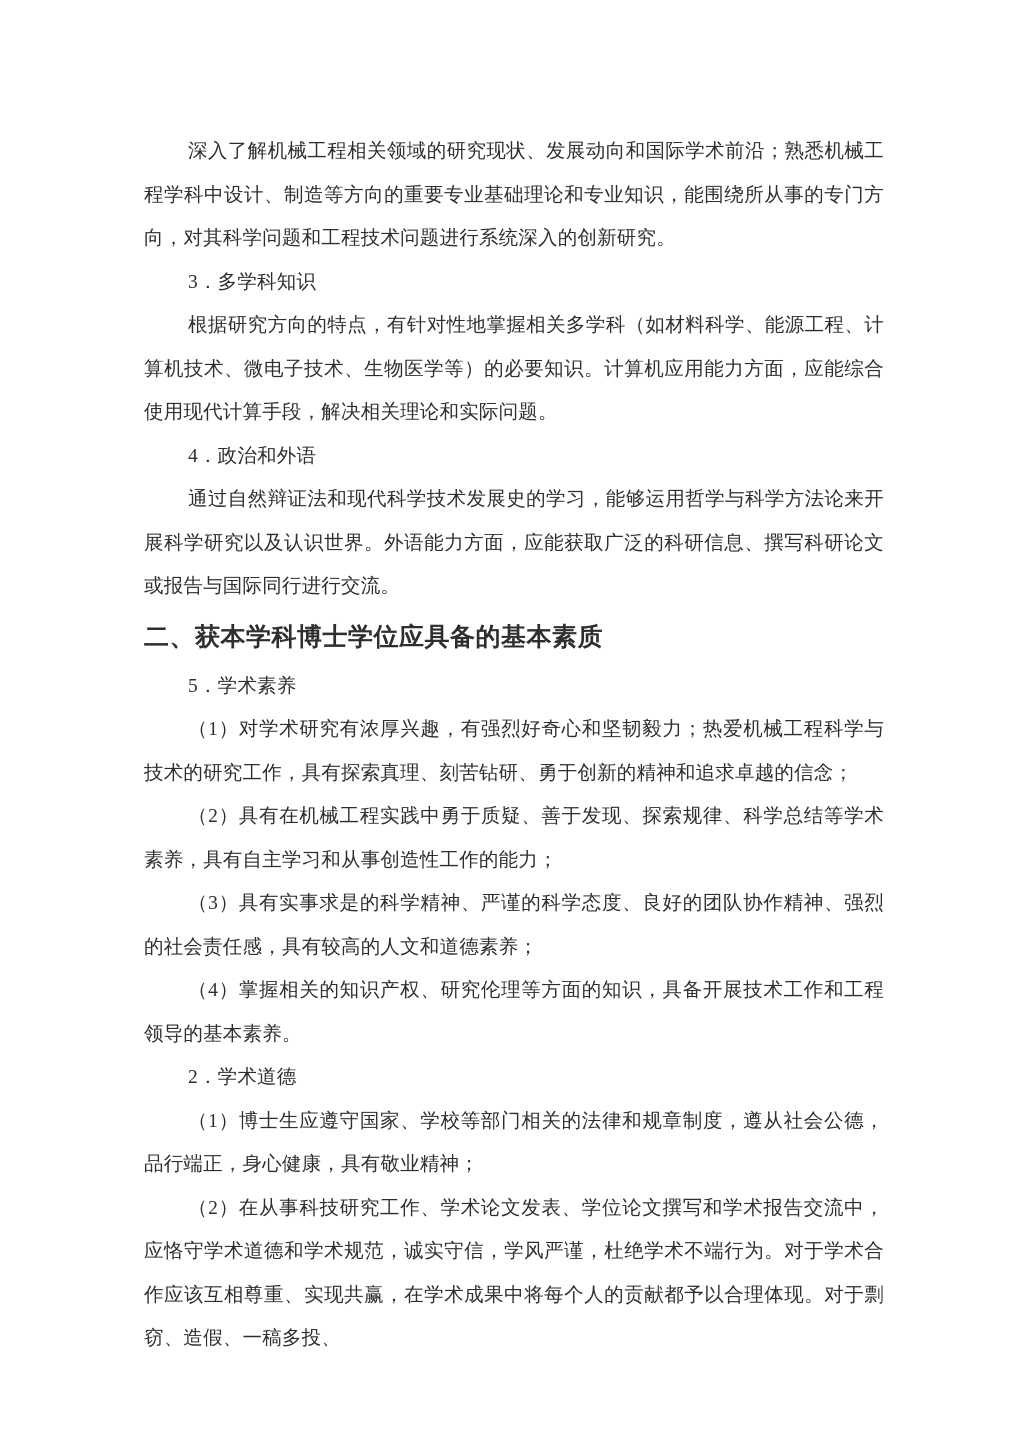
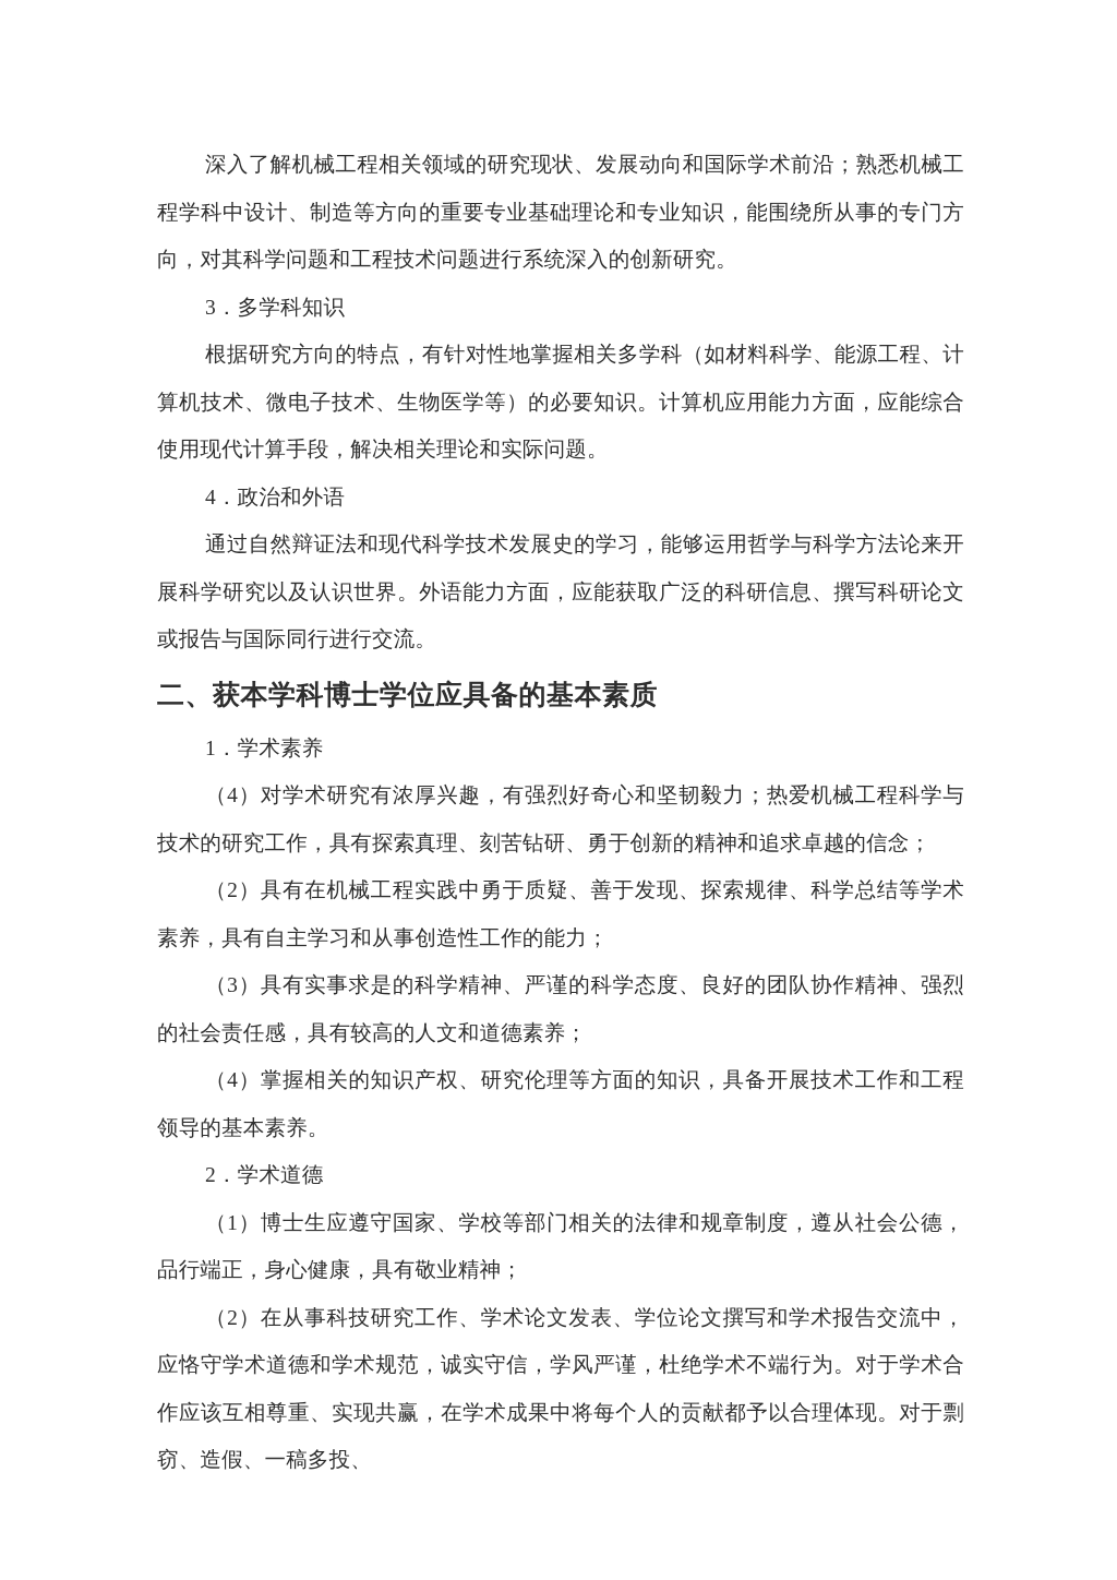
  深入了解机械工程相关领域的研究现状、发展动向和国际学术前沿；熟悉机械工程学科中设计、制造等方向的重要专业基础理论和专业知识，能围绕所从事的专门方向，对其科学问题和工程技术问题进行系统深入的创新研究。
  3．多学科知识
  根据研究方向的特点，有针对性地掌握相关多学科（如材料科学、能源工程、计算机技术、微电子技术、生物医学等）的必要知识。计算机应用能力方面，应能综合使用现代计算手段，解决相关理论和实际问题。
  4．政治和外语
  通过自然辩证法和现代科学技术发展史的学习，能够运用哲学与科学方法论来开展科学研究以及认识世界。外语能力方面，应能获取广泛的科研信息、撰写科研论文或报告与国际同行进行交流。
  二、获本学科博士学位应具备的基本素质
- 5．学术素养
+ 1．学术素养
- （1）对学术研究有浓厚兴趣，有强烈好奇心和坚韧毅力；热爱机械工程科学与技术的研究工作，具有探索真理、刻苦钻研、勇于创新的精神和追求卓越的信念；
+ （4）对学术研究有浓厚兴趣，有强烈好奇心和坚韧毅力；热爱机械工程科学与技术的研究工作，具有探索真理、刻苦钻研、勇于创新的精神和追求卓越的信念；
  （2）具有在机械工程实践中勇于质疑、善于发现、探索规律、科学总结等学术素养，具有自主学习和从事创造性工作的能力；
  （3）具有实事求是的科学精神、严谨的科学态度、良好的团队协作精神、强烈的社会责任感，具有较高的人文和道德素养；
  （4）掌握相关的知识产权、研究伦理等方面的知识，具备开展技术工作和工程领导的基本素养。
  2．学术道德
  （1）博士生应遵守国家、学校等部门相关的法律和规章制度，遵从社会公德，品行端正，身心健康，具有敬业精神；
  （2）在从事科技研究工作、学术论文发表、学位论文撰写和学术报告交流中，应恪守学术道德和学术规范，诚实守信，学风严谨，杜绝学术不端行为。对于学术合作应该互相尊重、实现共赢，在学术成果中将每个人的贡献都予以合理体现。对于剽窃、造假、一稿多投、
